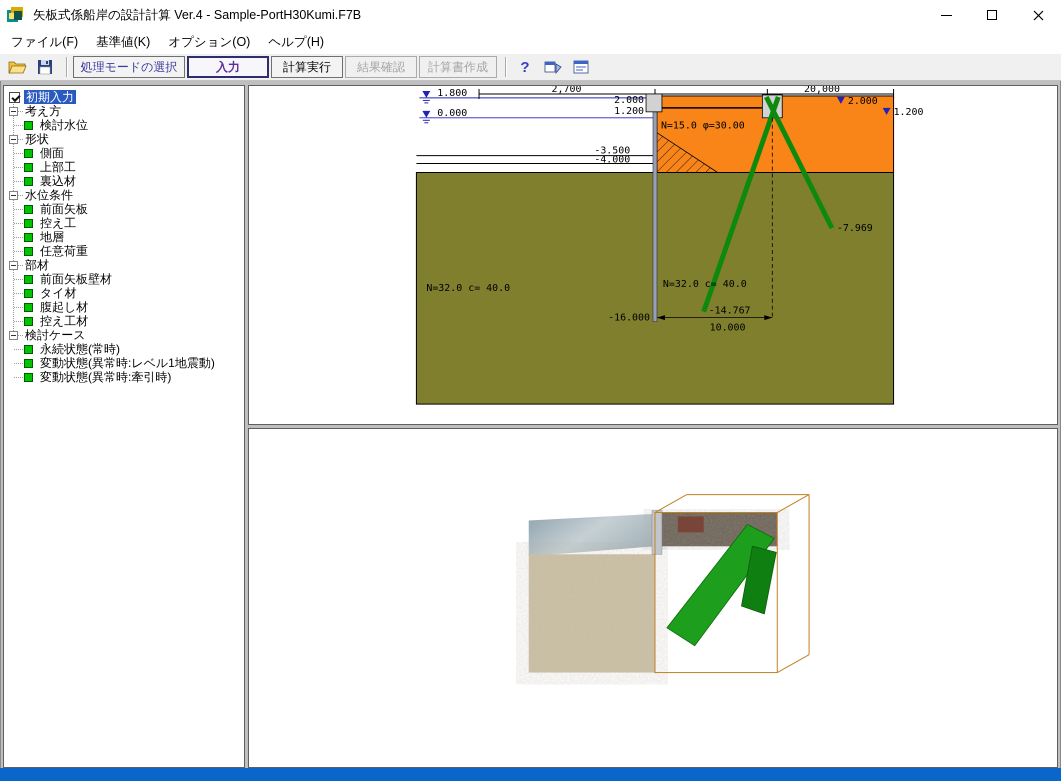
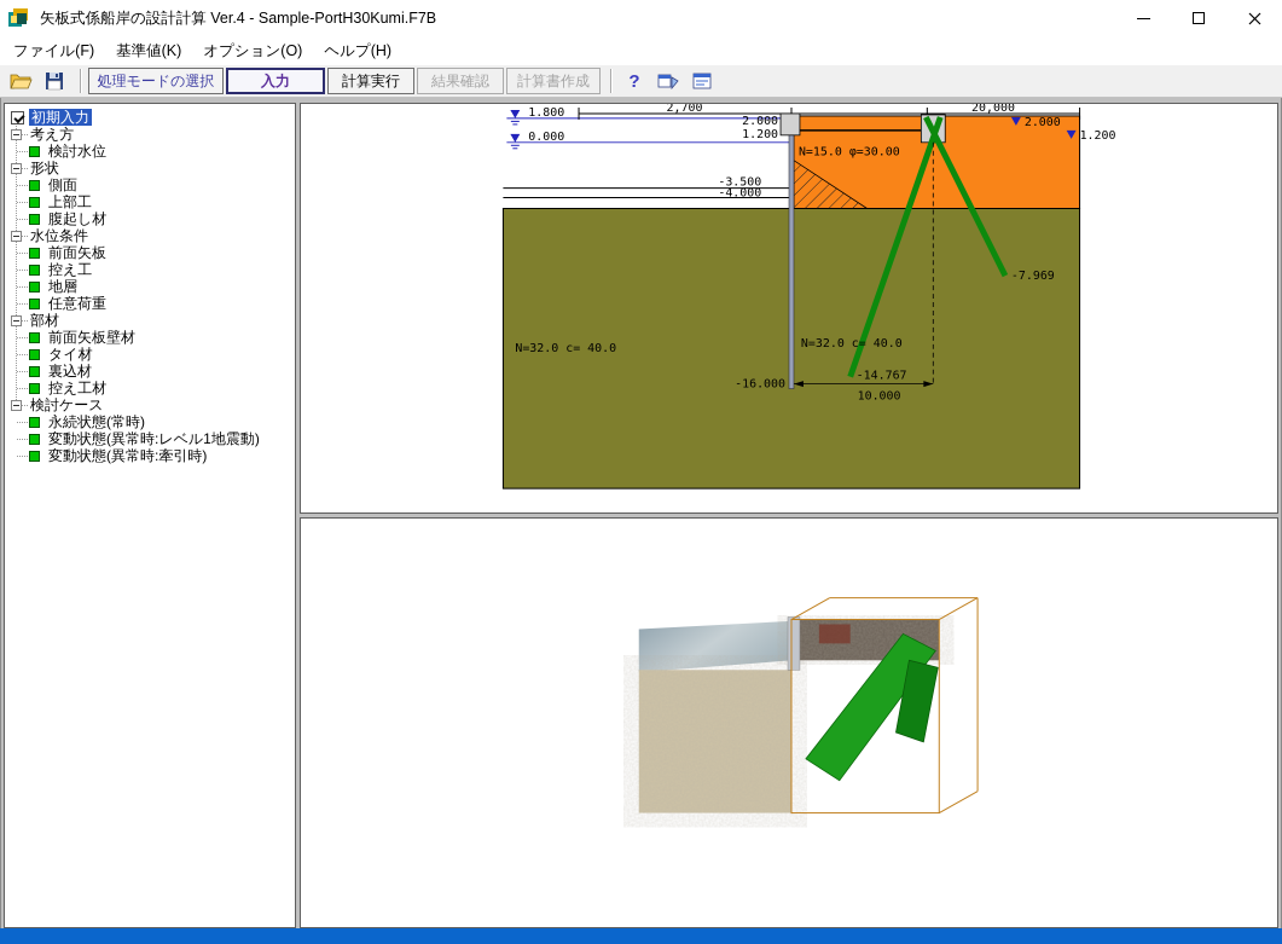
  矢板式係船岸の設計計算 Ver.4 - Sample-PortH30Kumi.F7B
  ファイル(F)
  基準値(K)
  オプション(O)
  ヘルプ(H)
  処理モードの選択
  入力
  計算実行
  結果確認
  計算書作成
  ?
  初期入力
  考え方
  検討水位
  形状
  側面
  上部工
- 裏込材
+ 腹起し材
  水位条件
  前面矢板
  控え工
  地層
  任意荷重
  部材
  前面矢板壁材
  タイ材
- 腹起し材
+ 裏込材
  控え工材
  検討ケース
  永続状態(常時)
  変動状態(異常時:レベル1地震動)
  変動状態(異常時:牽引時)
  -3.500
  -4.000
  1.800
  0.000
  2,700
  20,000
  10.000
  2.000
  1.200
  2.000
  1.200
  N=15.0 φ=30.00
  N=32.0 c= 40.0
  N=32.0 c= 40.0
  -16.000
  -14.767
  -7.969
